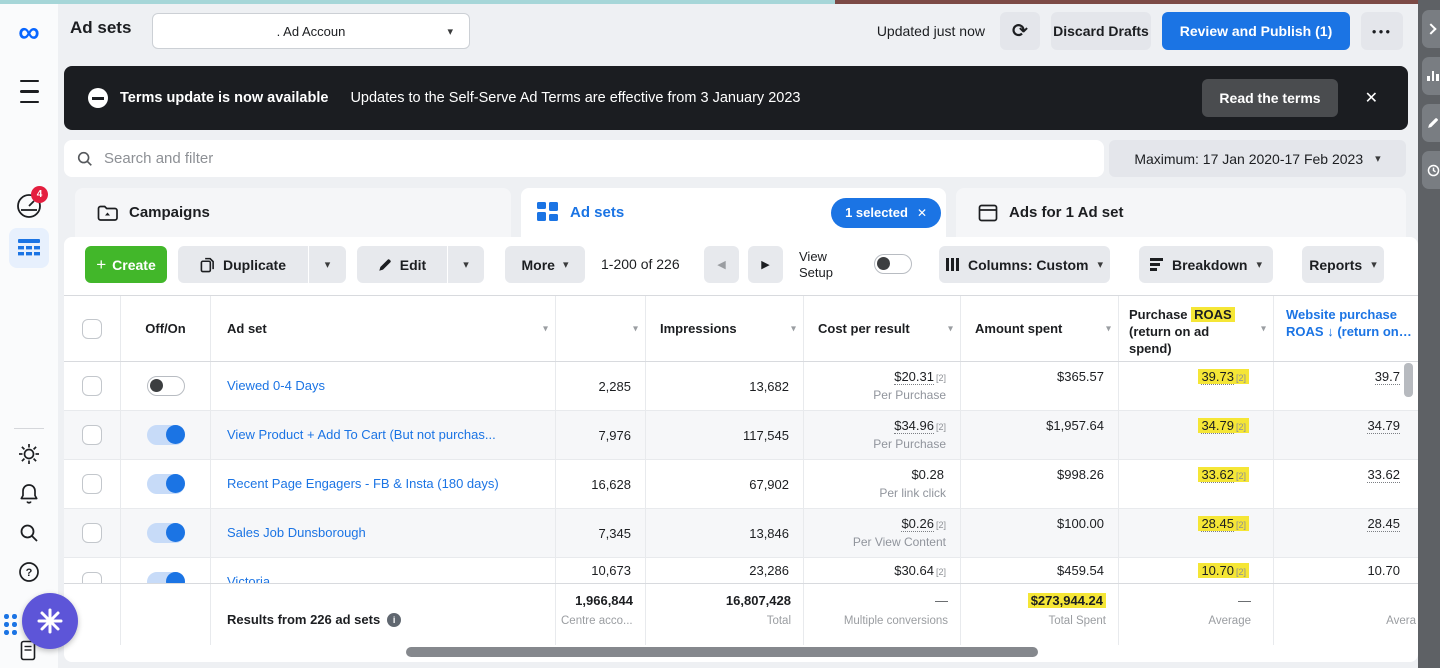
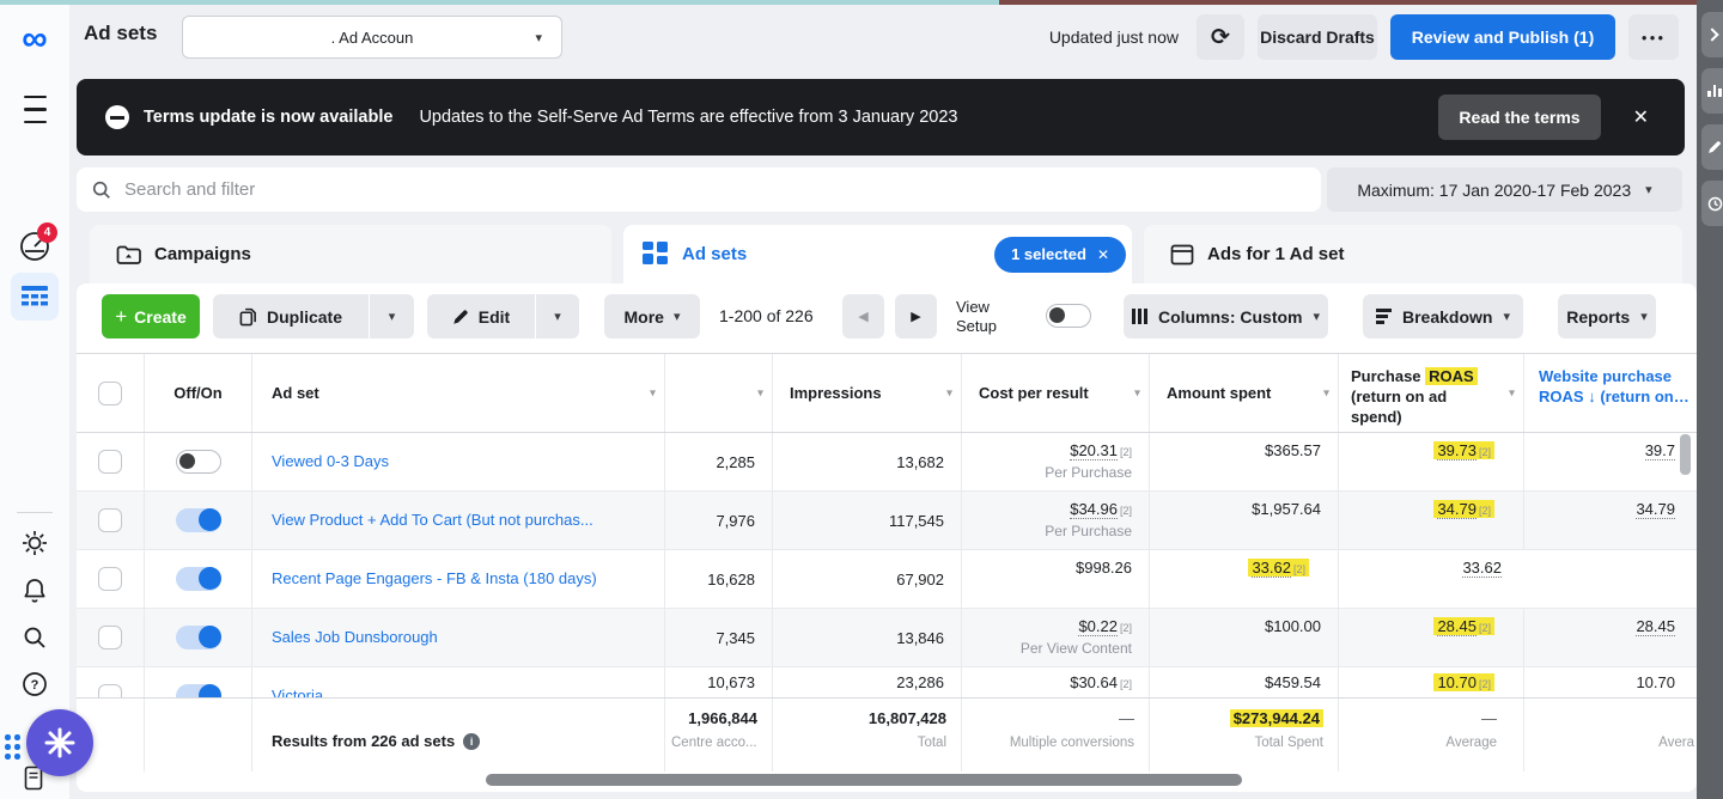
  ∞
  4
  ?
  Ad sets
  . Ad Accoun
  ▾
  Updated just now
  ⟳
  Discard Drafts
  Review and Publish (1)
  ●●●
  Terms update is now available
  Updates to the Self-Serve Ad Terms are effective from 3 January 2023
  Read the terms
  ✕
  Search and filter
  Maximum: 17 Jan 2020-17 Feb 2023
  ▾
  Campaigns
  Ad sets
  1 selected
  ✕
  Ads for 1 Ad set
  +
  Create
  Duplicate
  ▾
  Edit
  ▾
  More
  ▾
  1-200 of 226
  ◀
  ▶
  View
  Setup
  Columns: Custom
  ▾
  Breakdown
  ▾
  Reports
  ▾
  Off/On
  Ad set
  ▾
  ▾
  Impressions
  ▾
  Cost per result
  ▾
  Amount spent
  ▾
  Purchase ROAS (return on ad spend)
  ▾
  Website purchase ROAS ↓ (return on…
- Viewed 0-4 Days
+ Viewed 0-3 Days
  2,285
  13,682
  $20.31 [2]
  Per Purchase
  $365.57
  39.73 [2]
  39.7
  View Product + Add To Cart (But not purchas...
  7,976
  117,545
  $34.96 [2]
  Per Purchase
  $1,957.64
  34.79 [2]
  34.79
  Recent Page Engagers - FB & Insta (180 days)
  16,628
  67,902
- $0.28
- Per link click
  $998.26
  33.62 [2]
  33.62
  Sales Job Dunsborough
  7,345
  13,846
- $0.26 [2]
+ $0.22 [2]
  Per View Content
  $100.00
  28.45 [2]
  28.45
  Victoria
  10,673
  23,286
  $30.64 [2]
  $459.54
  10.70 [2]
  10.70
  Results from 226 ad sets
  i
  1,966,844
  Centre acco...
  16,807,428
  Total
  —
  Multiple conversions
  $273,944.24
  Total Spent
  —
  Average
  Avera
